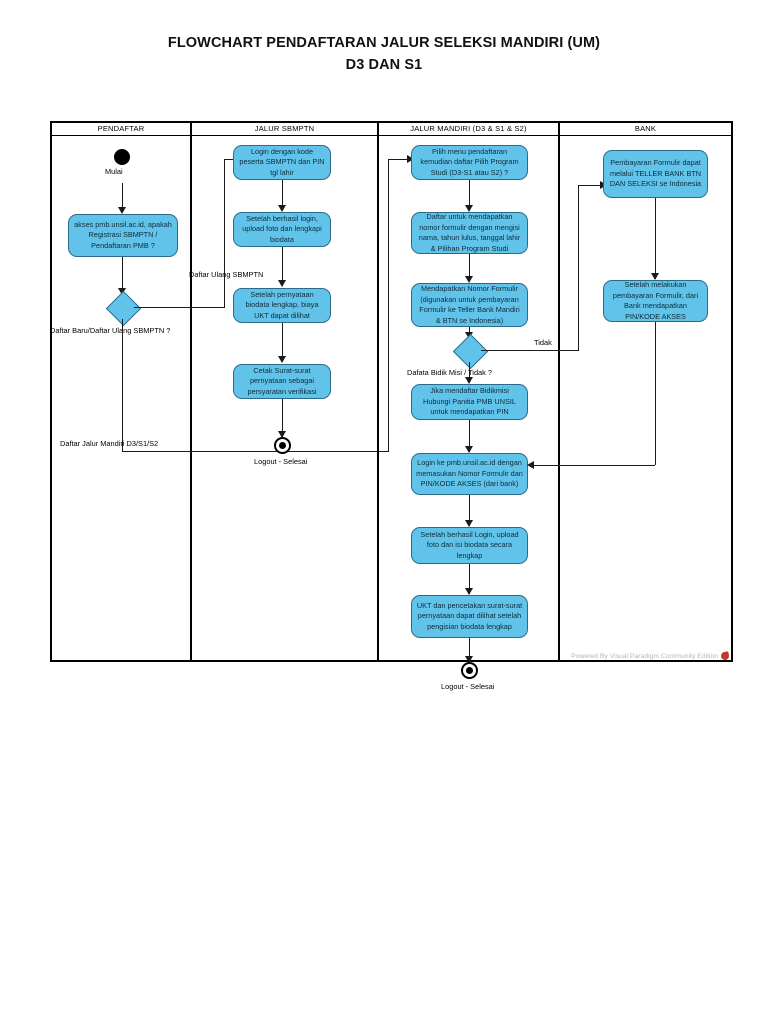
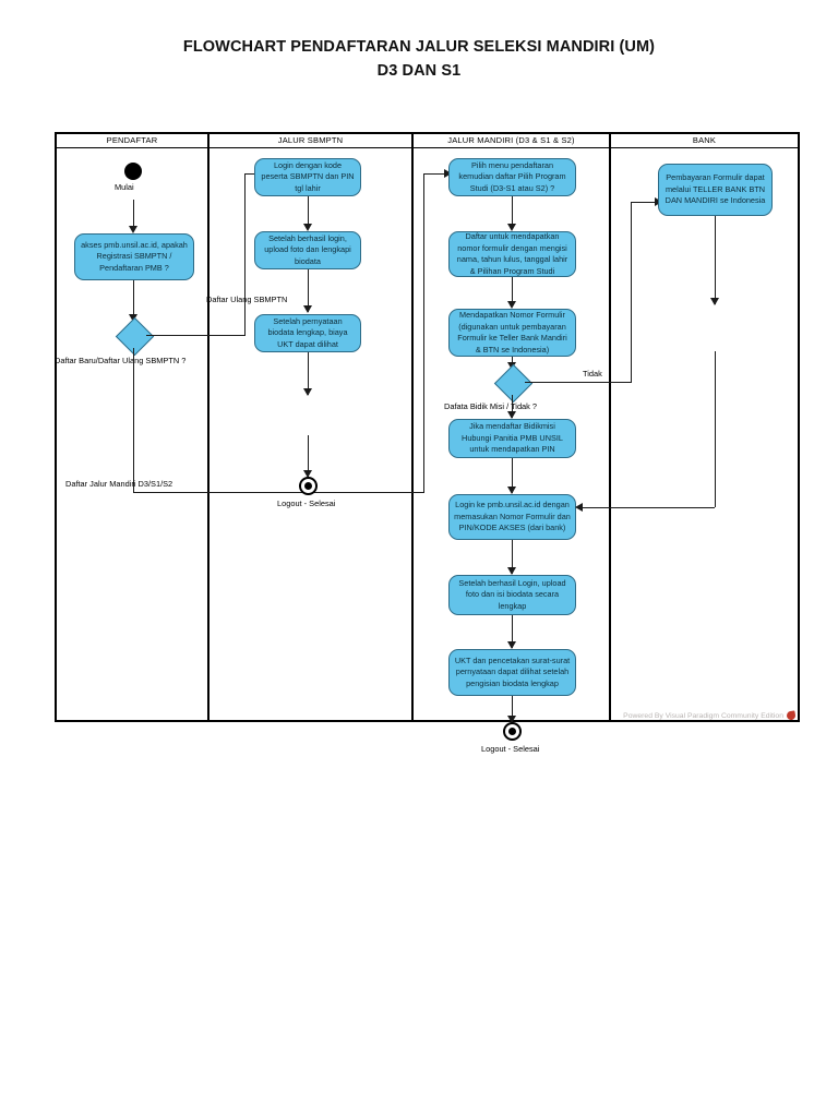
  FLOWCHART PENDAFTARAN JALUR SELEKSI MANDIRI (UM)
  D3 DAN S1
  PENDAFTAR
  JALUR SBMPTN
  JALUR MANDIRI (D3 & S1 & S2)
  BANK
  Mulai
  akses pmb.unsil.ac.id, apakah Registrasi SBMPTN / Pendaftaran PMB ?
  Daftar Baru/Daftar Ulng SBMPTN ?
  Daftar Ulang SBMPTN
  Daftar Jalur Mandiri D3/S1/S2
  Login dengan kode peserta SBMPTN dan PIN tgl lahir
  Setelah berhasil login, upload foto dan lengkapi biodata
  Setelah pernyataan biodata lengkap, biaya UKT dapat dilihat
- Cetak Surat-surat pernyataan sebagai persyaratan verifikasi
  Logout - Selesai
  Pilih menu pendaftaran kemudian daftar Pilih Program Studi (D3-S1 atau S2) ?
  Daftar untuk mendapatkan nomor formulir dengan mengisi nama, tahun lulus, tanggal lahir & Pilihan Program Studi
  Mendapatkan Nomor Formulir (digunakan untuk pembayaran Formulir ke Teller Bank Mandiri & BTN se Indonesia)
  Dafata Bidik Misi / Tidak ?
  Tidak
  Jika mendaftar Bidikmisi Hubungi Panitia PMB UNSIL untuk mendapatkan PIN
  Login ke pmb.unsil.ac.id dengan memasukan Nomor Formulir dan PIN/KODE AKSES (dari bank)
  Setelah berhasil Login, upload foto dan isi biodata secara lengkap
  UKT dan pencetakan surat-surat pernyataan dapat dilihat setelah pengisian biodata lengkap
  Logout - Selesai
- Pembayaran Formulir dapat melalui TELLER BANK BTN DAN SELEKSI se Indonesia
+ Pembayaran Formulir dapat melalui TELLER BANK BTN DAN MANDIRI se Indonesia
- Setelah melakukan pembayaran Formulir, dari Bank mendapatkan PIN/KODE AKSES
